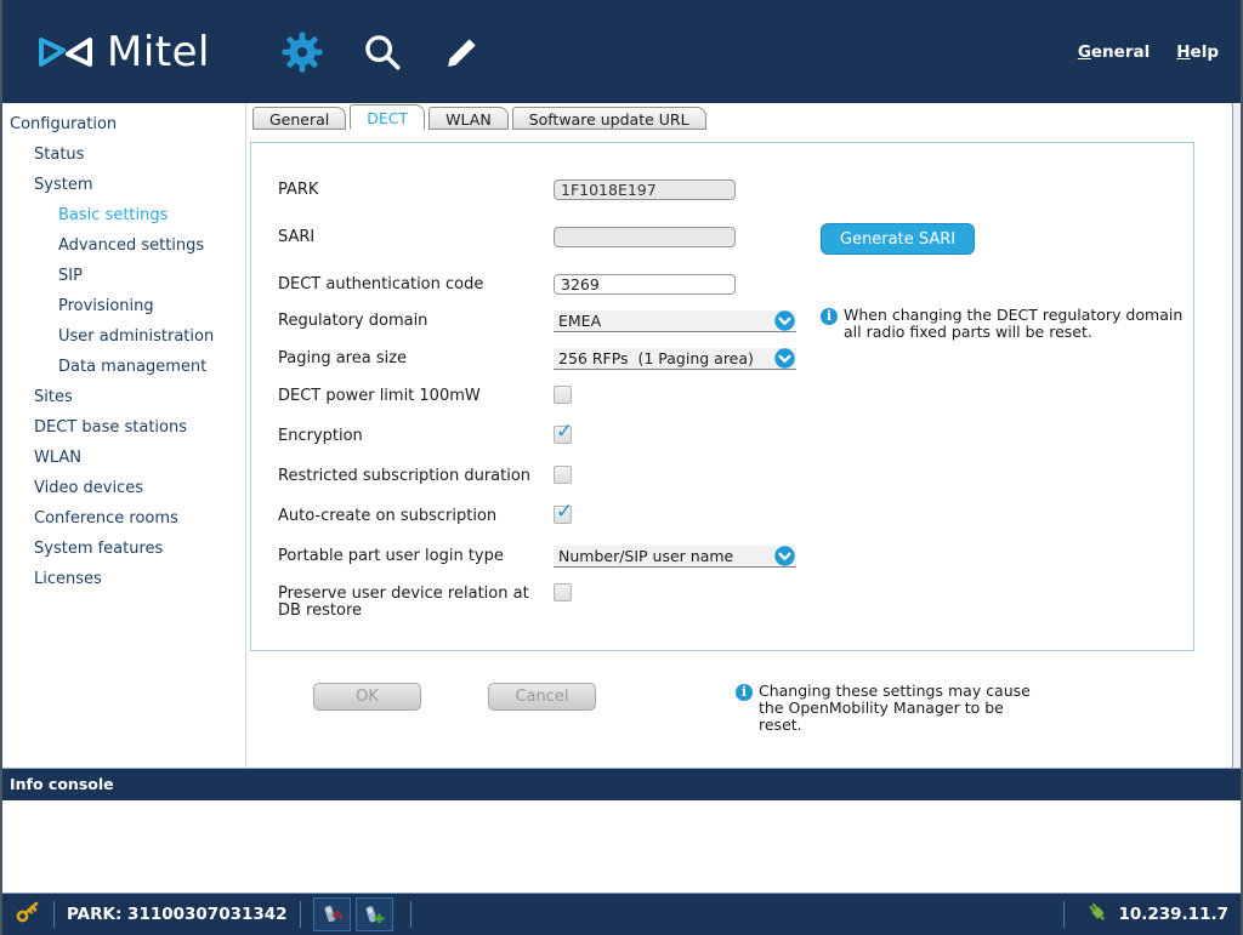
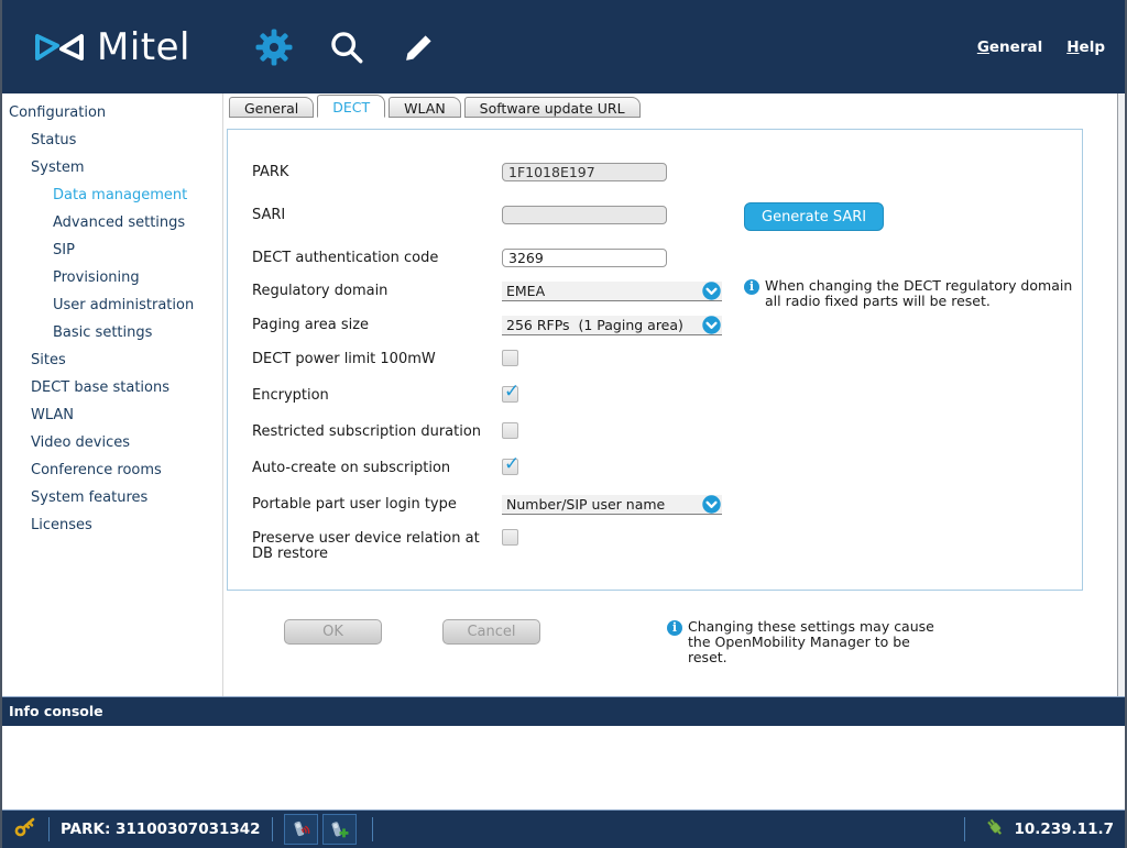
  Mitel
  General
  Help
  Configuration
  Status
  System
- Basic settings
+ Data management
  Advanced settings
  SIP
  Provisioning
  User administration
- Data management
+ Basic settings
  Sites
  DECT base stations
  WLAN
  Video devices
  Conference rooms
  System features
  Licenses
  General
  DECT
  WLAN
  Software update URL
  PARK
  1F1018E197
  SARI
  Generate SARI
  DECT authentication code
  3269
  Regulatory domain
  EMEA
  i
  When changing the DECT regulatory domain all radio fixed parts will be reset.
  Paging area size
  256 RFPs (1 Paging area)
  DECT power limit 100mW
  Encryption
  ✓
  Restricted subscription duration
  Auto-create on subscription
  ✓
  Portable part user login type
  Number/SIP user name
  Preserve user device relation at DB restore
  OK
  Cancel
  i
  Changing these settings may cause the OpenMobility Manager to be reset.
  Info console
  PARK: 31100307031342
  10.239.11.7
